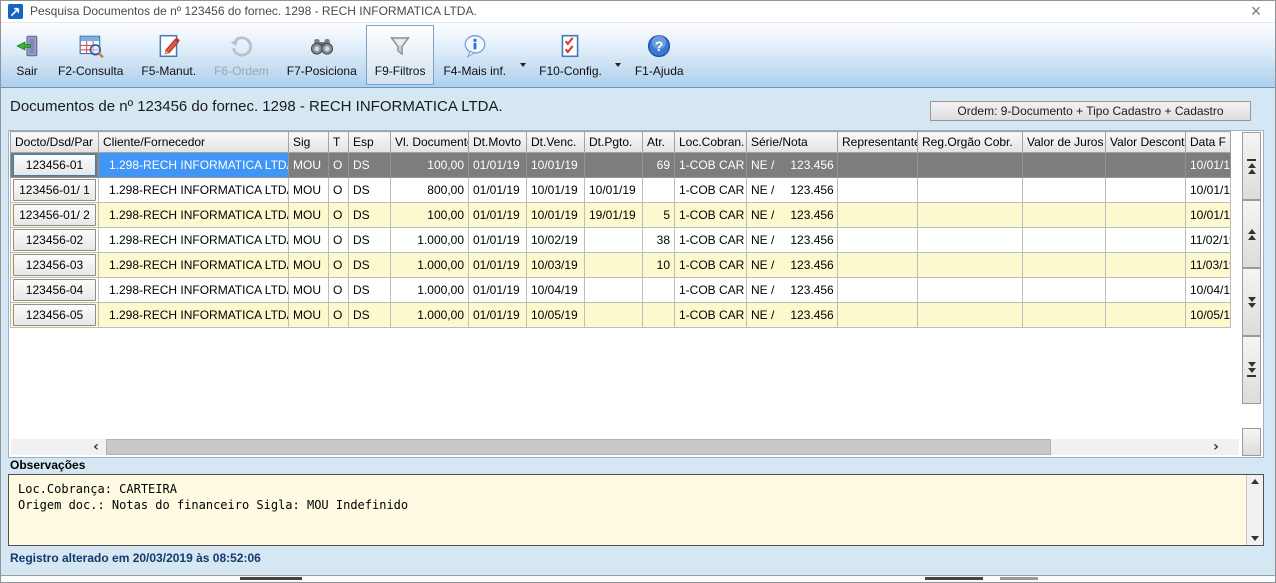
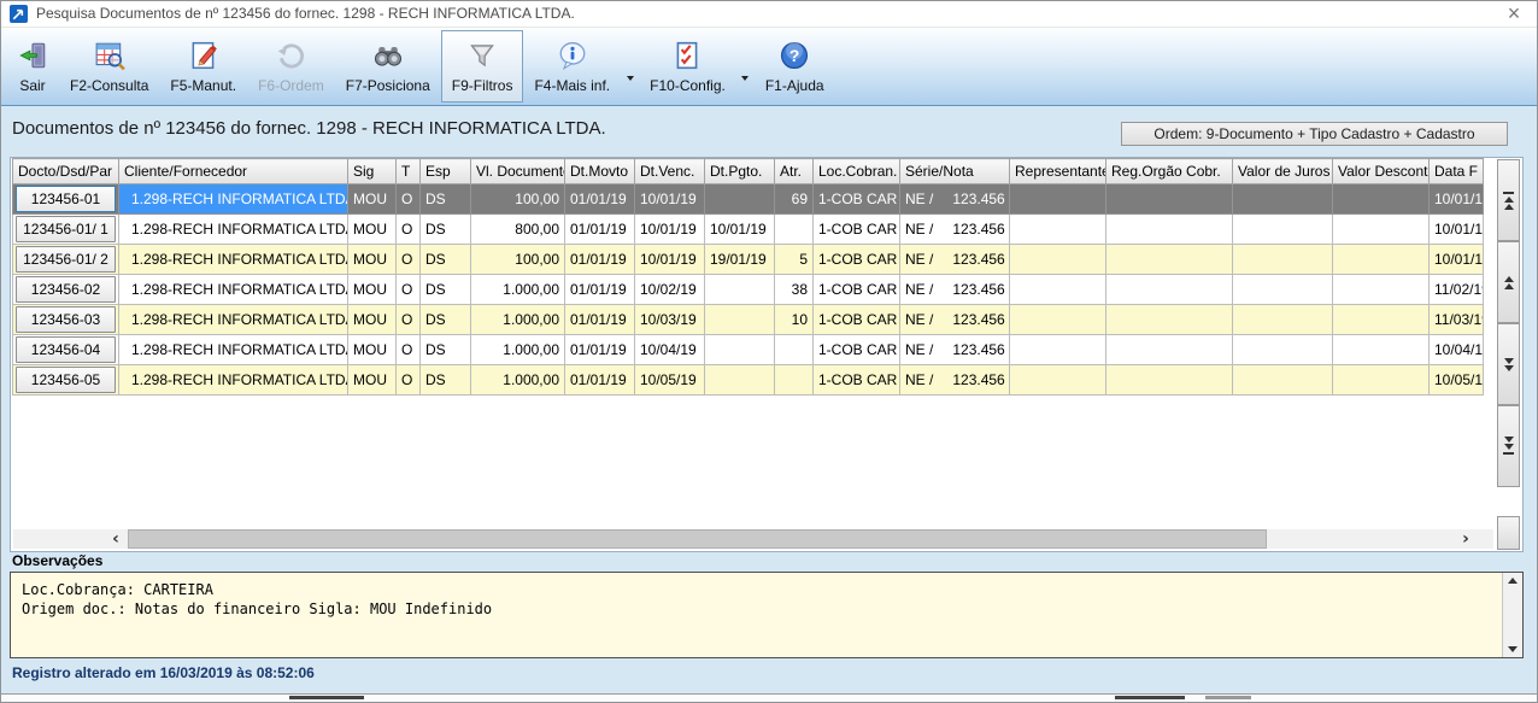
  Pesquisa Documentos de nº 123456 do fornec. 1298 - RECH INFORMATICA LTDA.
  ×
  Sair
  F2-Consulta
  F5-Manut.
  F6-Ordem
  F7-Posiciona
  F9-Filtros
  F4-Mais inf.
  F10-Config.
  ?
  F1-Ajuda
  Documentos de nº 123456 do fornec. 1298 - RECH INFORMATICA LTDA.
  Ordem: 9-Documento + Tipo Cadastro + Cadastro
  Docto/Dsd/Par	Cliente/Fornecedor	Sig	T	Esp	Vl. Document	Dt.Movto	Dt.Venc.	Dt.Pgto.	Atr.	Loc.Cobran.	Série/Nota	Representant	Reg.Orgão Cobr.	Valor de Juros	Valor Descont	Data F
  123456-01	1.298-RECH INFORMATICA LTD	MOU	O	DS	100,00	01/01/19	10/01/19		69	1-COB CAR	NE / 123.456					10/01/1
  123456-01/ 1	1.298-RECH INFORMATICA LTD	MOU	O	DS	800,00	01/01/19	10/01/19	10/01/19		1-COB CAR	NE / 123.456					10/01/1
  123456-01/ 2	1.298-RECH INFORMATICA LTD	MOU	O	DS	100,00	01/01/19	10/01/19	19/01/19	5	1-COB CAR	NE / 123.456					10/01/1
  123456-02	1.298-RECH INFORMATICA LTD	MOU	O	DS	1.000,00	01/01/19	10/02/19		38	1-COB CAR	NE / 123.456					11/02/1
  123456-03	1.298-RECH INFORMATICA LTD	MOU	O	DS	1.000,00	01/01/19	10/03/19		10	1-COB CAR	NE / 123.456					11/03/1
  123456-04	1.298-RECH INFORMATICA LTD	MOU	O	DS	1.000,00	01/01/19	10/04/19			1-COB CAR	NE / 123.456					10/04/1
  123456-05	1.298-RECH INFORMATICA LTD	MOU	O	DS	1.000,00	01/01/19	10/05/19			1-COB CAR	NE / 123.456					10/05/1
  ‹
  ›
  Observações
  Loc.Cobrança: CARTEIRA
  Origem doc.: Notas do financeiro Sigla: MOU Indefinido
- Registro alterado em 20/03/2019 às 08:52:06
+ Registro alterado em 16/03/2019 às 08:52:06
